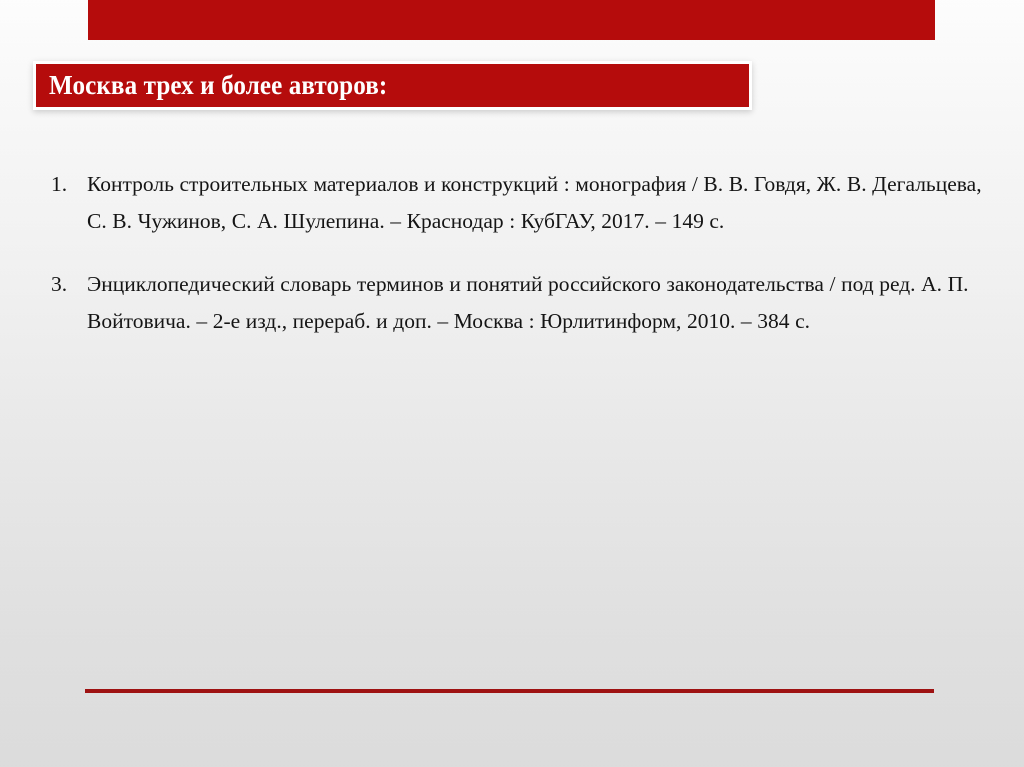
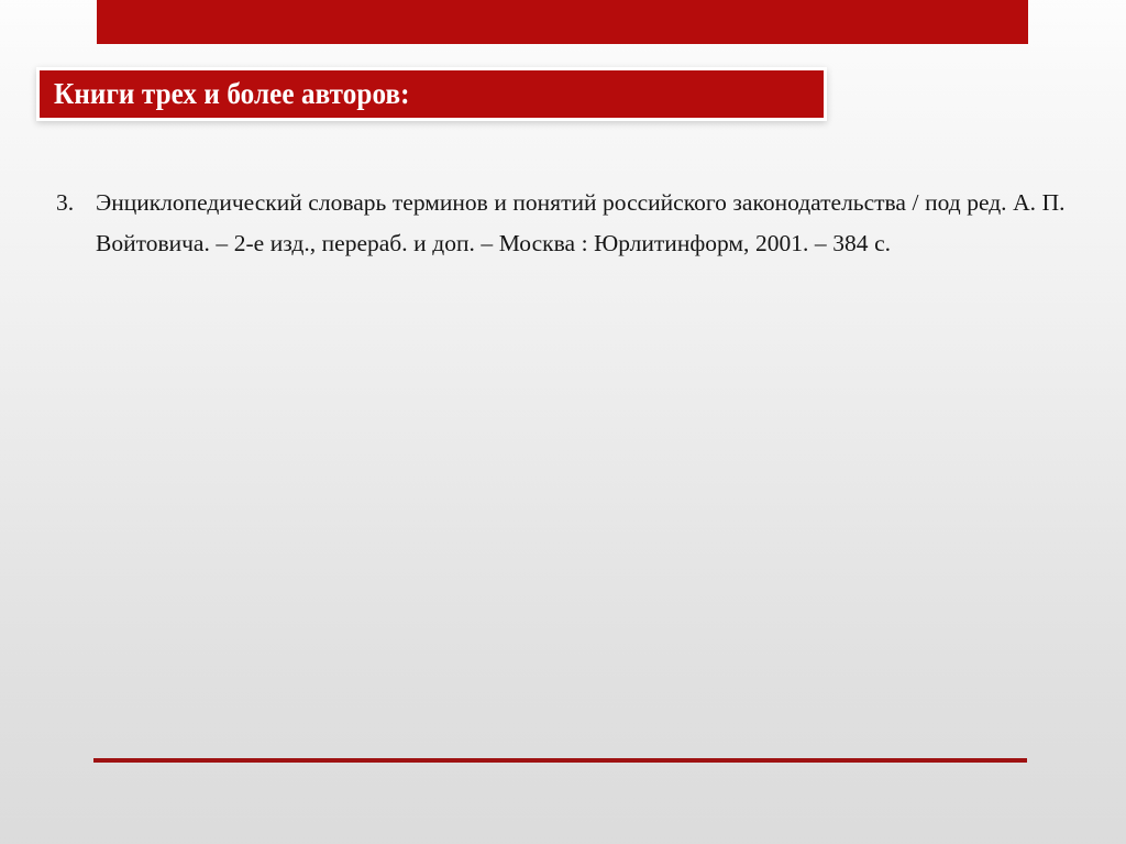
- Москва трех и более авторов:
+ Книги трех и более авторов:
- 1.
- Контроль строительных материалов и конструкций : монография / В. В. Говдя, Ж. В. Дегальцева, С. В. Чужинов, С. А. Шулепина. – Краснодар : КубГАУ, 2017. – 149 с.
  3.
- Энциклопедический словарь терминов и понятий российского законодательства / под ред. А. П. Войтовича. – 2-е изд., перераб. и доп. – Москва : Юрлитинформ, 2010. – 384 с.
+ Энциклопедический словарь терминов и понятий российского законодательства / под ред. А. П. Войтовича. – 2-е изд., перераб. и доп. – Москва : Юрлитинформ, 2001. – 384 с.
